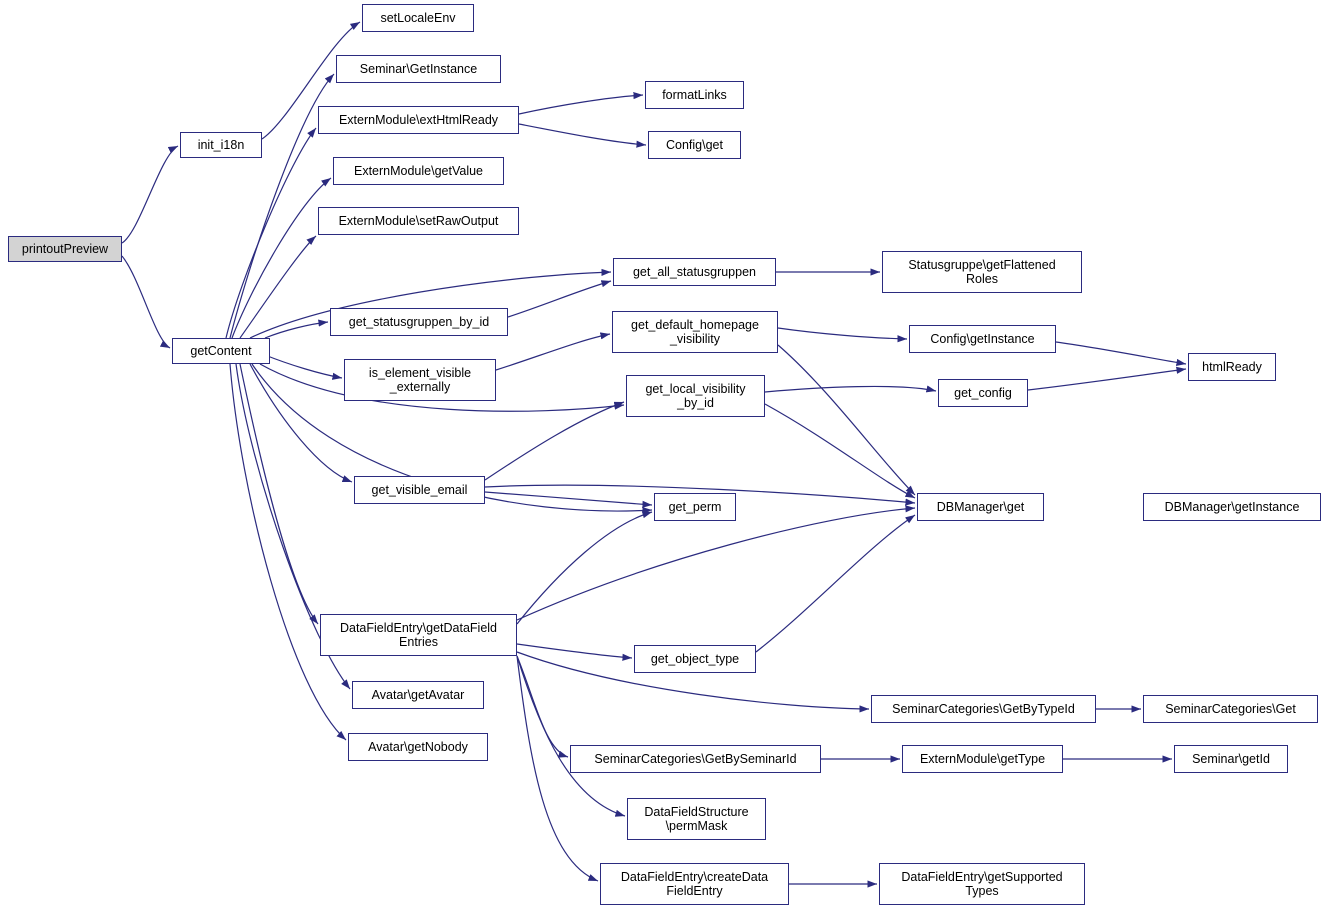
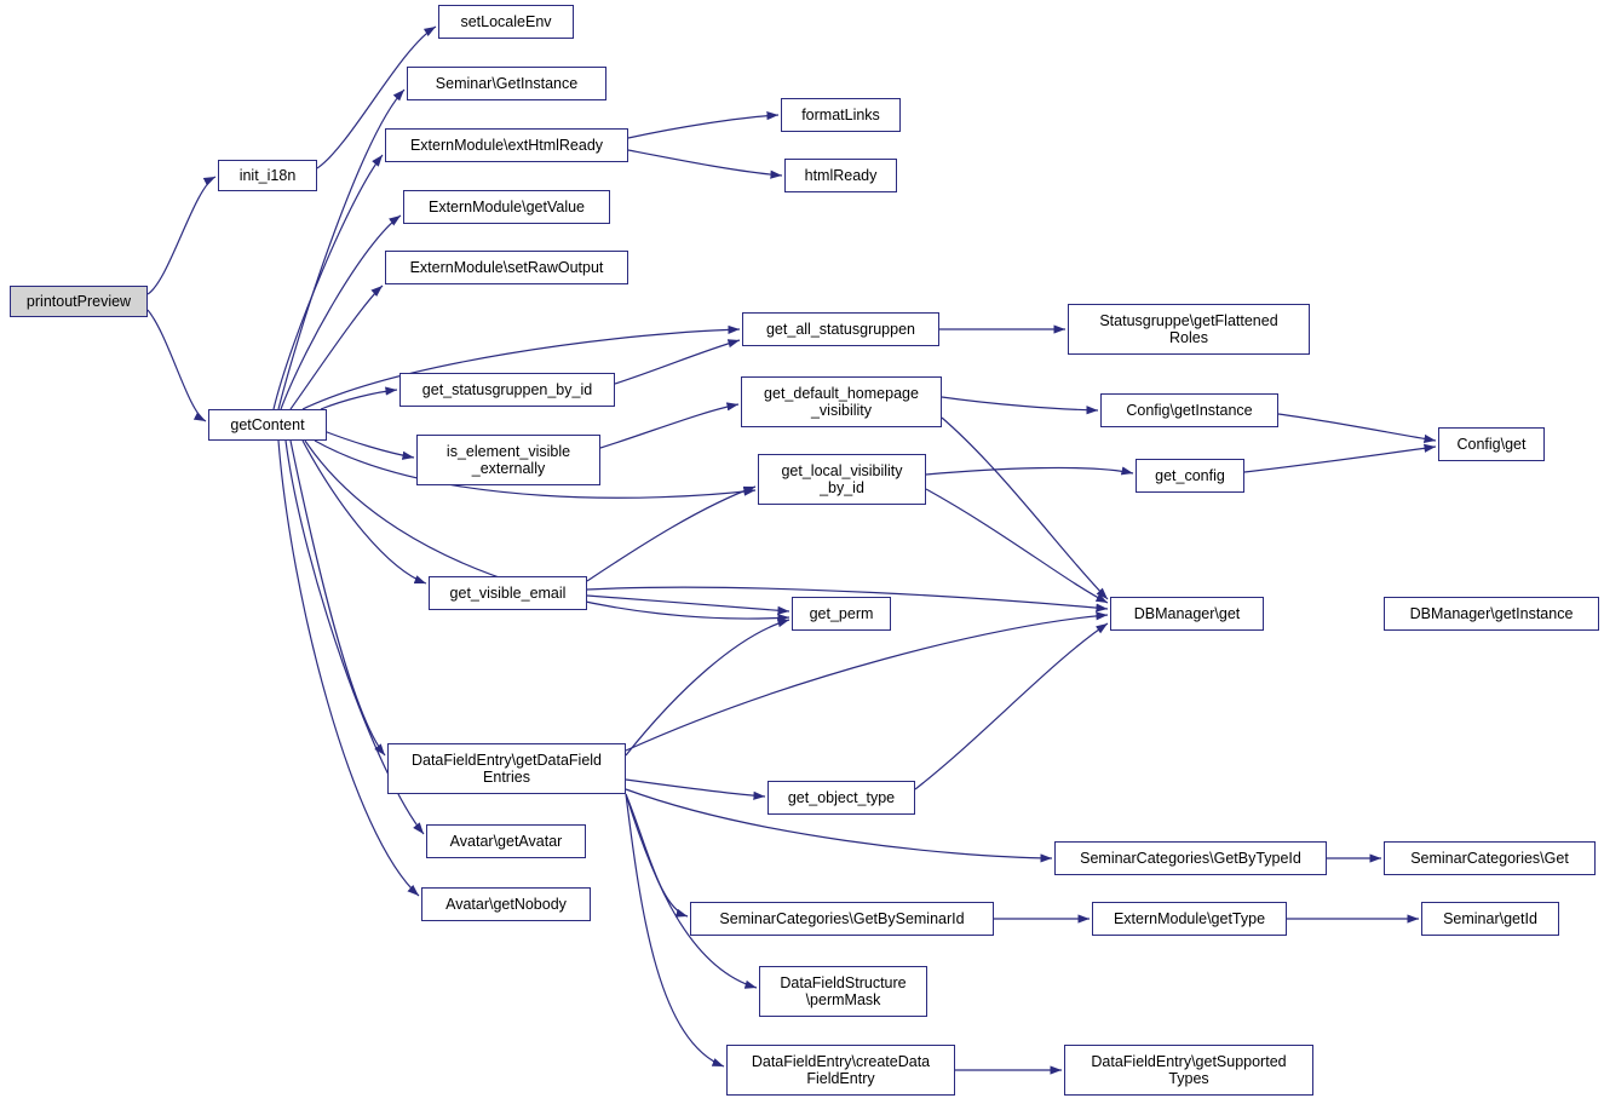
  printoutPreview
  init_i18n
  getContent
  setLocaleEnv
  Seminar\GetInstance
  ExternModule\extHtmlReady
  ExternModule\getValue
  ExternModule\setRawOutput
  formatLinks
- Config\get
+ htmlReady
  get_all_statusgruppen
  Statusgruppe\getFlattened
  Roles
  get_statusgruppen_by_id
  get_default_homepage
  _visibility
  is_element_visible
  _externally
  get_local_visibility
  _by_id
  Config\getInstance
  get_config
- htmlReady
+ Config\get
  get_visible_email
  get_perm
  DBManager\get
  DBManager\getInstance
  DataFieldEntry\getDataField
  Entries
  get_object_type
  Avatar\getAvatar
  Avatar\getNobody
  SeminarCategories\GetByTypeId
  SeminarCategories\Get
  SeminarCategories\GetBySeminarId
  ExternModule\getType
  Seminar\getId
  DataFieldStructure
  \permMask
  DataFieldEntry\createData
  FieldEntry
  DataFieldEntry\getSupported
  Types
